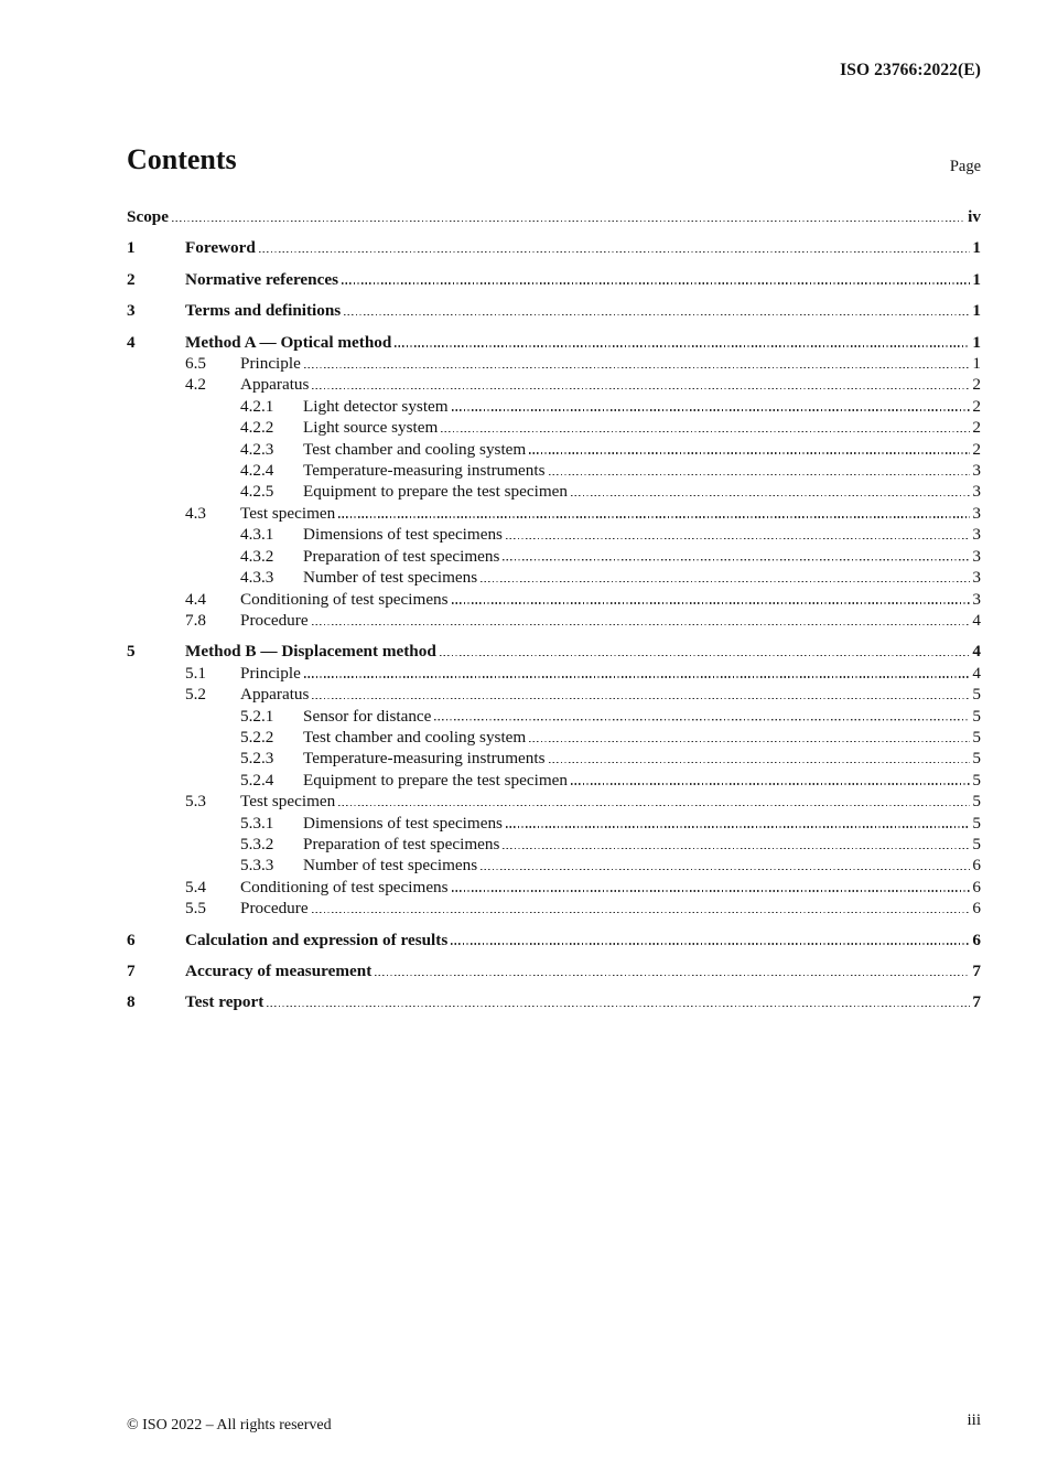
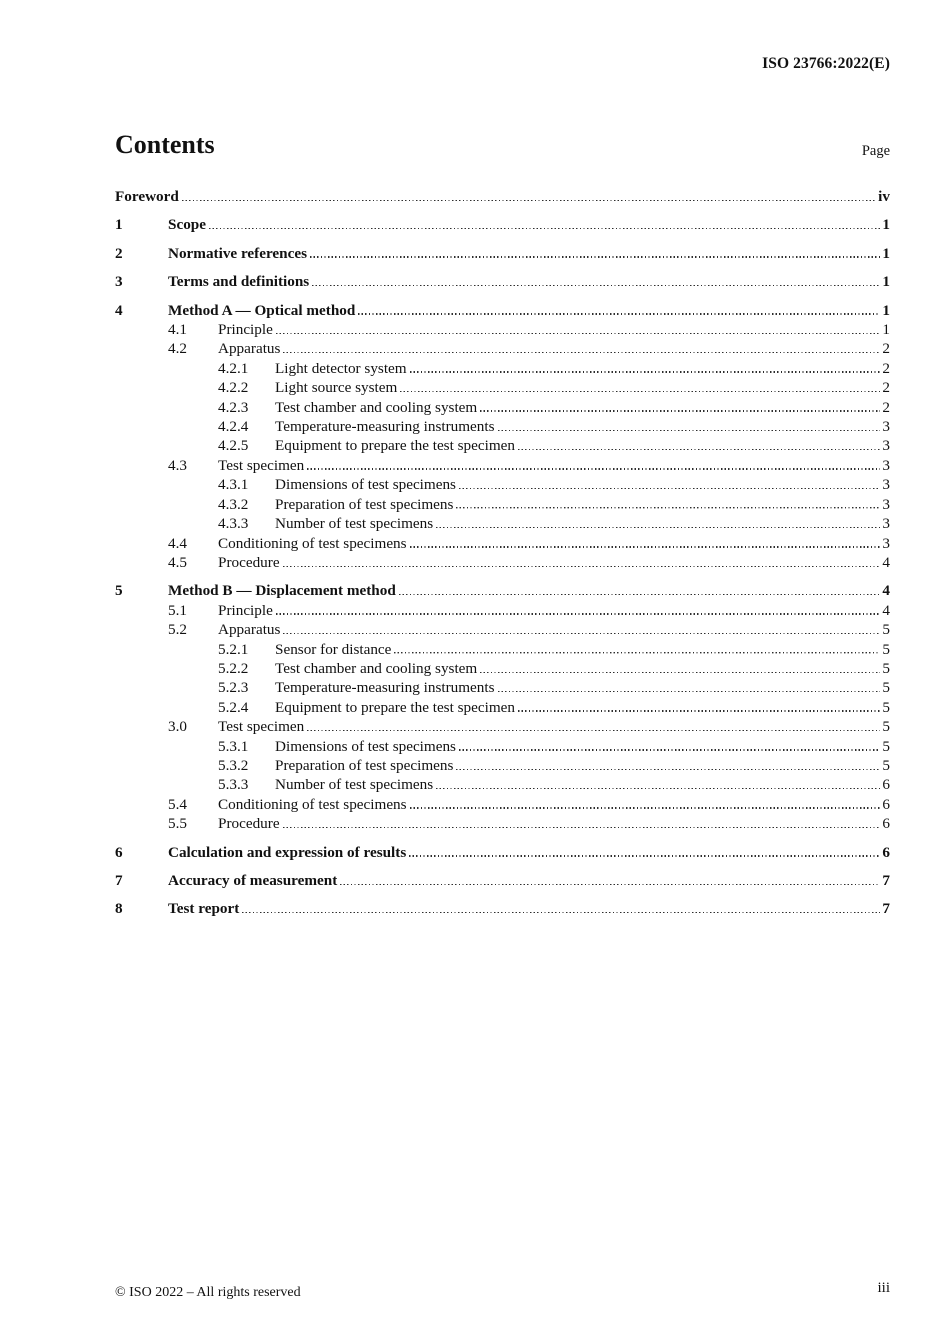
  ISO 23766:2022(E)
  Contents
  Page
- Scope
+ Foreword
  iv
  1
- Foreword
+ Scope
  1
  2
  Normative references
  1
  3
  Terms and definitions
  1
  4
  Method A — Optical method
  1
- 6.5
+ 4.1
  Principle
  1
  4.2
  Apparatus
  2
  4.2.1
  Light detector system
  2
  4.2.2
  Light source system
  2
  4.2.3
  Test chamber and cooling system
  2
  4.2.4
  Temperature-measuring instruments
  3
  4.2.5
  Equipment to prepare the test specimen
  3
  4.3
  Test specimen
  3
  4.3.1
  Dimensions of test specimens
  3
  4.3.2
  Preparation of test specimens
  3
  4.3.3
  Number of test specimens
  3
  4.4
  Conditioning of test specimens
  3
- 7.8
+ 4.5
  Procedure
  4
  5
  Method B — Displacement method
  4
  5.1
  Principle
  4
  5.2
  Apparatus
  5
  5.2.1
  Sensor for distance
  5
  5.2.2
  Test chamber and cooling system
  5
  5.2.3
  Temperature-measuring instruments
  5
  5.2.4
  Equipment to prepare the test specimen
  5
- 5.3
+ 3.0
  Test specimen
  5
  5.3.1
  Dimensions of test specimens
  5
  5.3.2
  Preparation of test specimens
  5
  5.3.3
  Number of test specimens
  6
  5.4
  Conditioning of test specimens
  6
  5.5
  Procedure
  6
  6
  Calculation and expression of results
  6
  7
  Accuracy of measurement
  7
  8
  Test report
  7
  © ISO 2022 – All rights reserved
  iii
